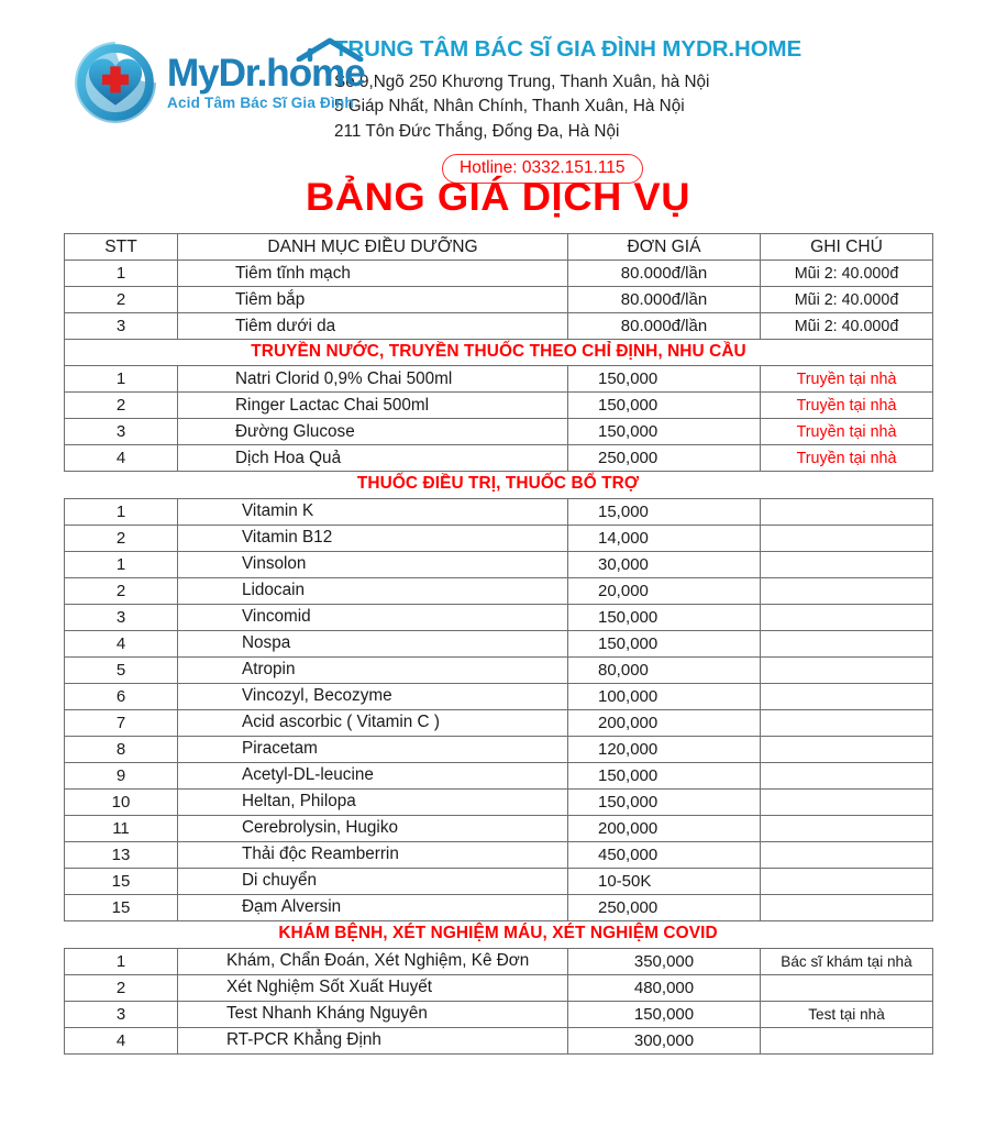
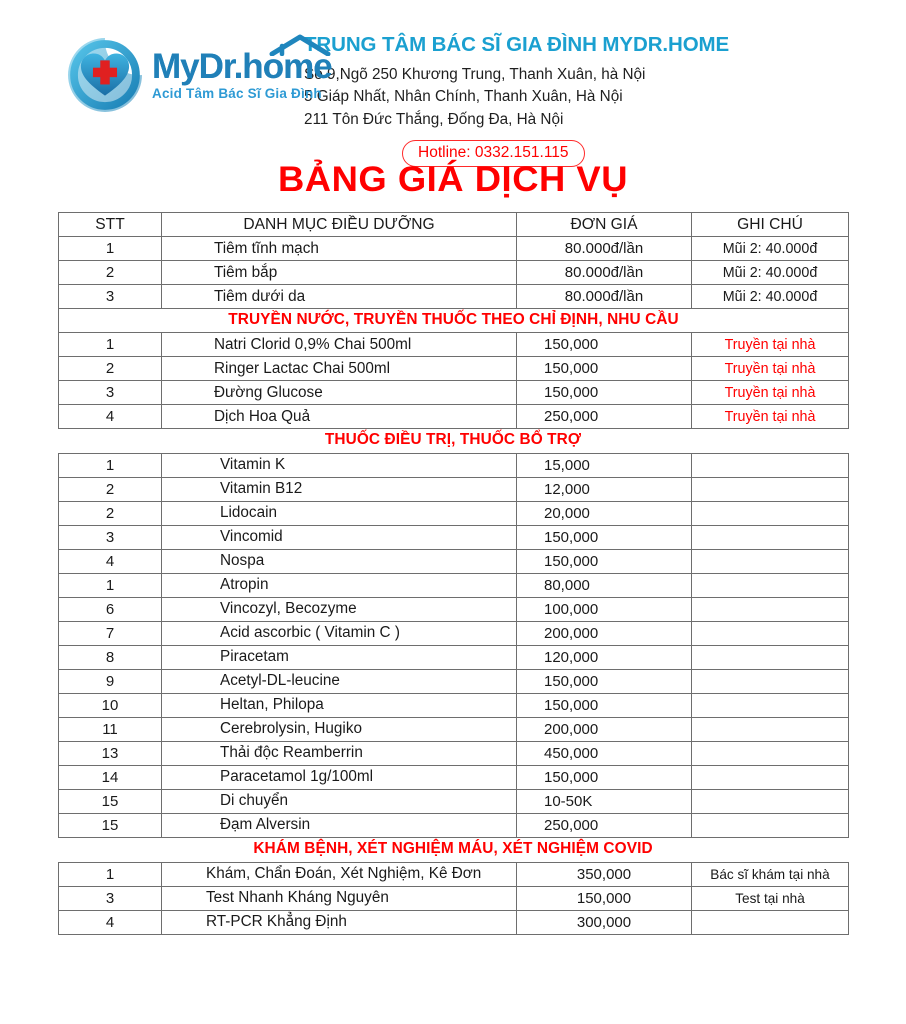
  MyDr.home
  Acid Tâm Bác Sĩ Gia Đình
  RUNG TÂM BÁC SĨ GIA ĐÌNH MYDR.HOME
  ,Ngõ 250 Khương Trung, Thanh Xuân, hà Nội
  5 Giáp Nhất, Nhân Chính, Thanh Xuân, Hà Nội
  211 Tôn Đức Thắng, Đống Đa, Hà Nội
  Hotline: 0332.151.115
  BẢNG GIÁ DỊCH VỤ
  STT	DANH MỤC ĐIỀU DƯỠNG	ĐƠN GIÁ	GHI CHÚ
  1	Tiêm tĩnh mạch	80.000đ/lần	Mũi 2: 40.000đ
  2	Tiêm bắp	80.000đ/lần	Mũi 2: 40.000đ
  3	Tiêm dưới da	80.000đ/lần	Mũi 2: 40.000đ
  TRUYỀN NƯỚC, TRUYỀN THUỐC THEO CHỈ ĐỊNH, NHU CẦU
  1	Natri Clorid 0,9% Chai 500ml	150,000	Truyền tại nhà
  2	Ringer Lactac Chai 500ml	150,000	Truyền tại nhà
  3	Đường Glucose	150,000	Truyền tại nhà
  4	Dịch Hoa Quả	250,000	Truyền tại nhà
  THUỐC ĐIỀU TRỊ, THUỐC BỔ TRỢ
  1	Vitamin K	15,000
- 2	Vitamin B12	14,000
+ 2	Vitamin B12	12,000
- 1	Vinsolon	30,000
  2	Lidocain	20,000
  3	Vincomid	150,000
  4	Nospa	150,000
- 5	Atropin	80,000
+ 1	Atropin	80,000
  6	Vincozyl, Becozyme	100,000
  7	Acid ascorbic ( Vitamin C )	200,000
  8	Piracetam	120,000
  9	Acetyl-DL-leucine	150,000
  10	Heltan, Philopa	150,000
  11	Cerebrolysin, Hugiko	200,000
  13	Thải độc Reamberrin	450,000
+ 14	Paracetamol 1g/100ml	150,000
  15	Di chuyển	10-50K
  15	Đạm Alversin	250,000
  KHÁM BỆNH, XÉT NGHIỆM MÁU, XÉT NGHIỆM COVID
  1	Khám, Chẩn Đoán, Xét Nghiệm, Kê Đơn	350,000	Bác sĩ khám tại nhà
- 2	Xét Nghiệm Sốt Xuất Huyết	480,000
  3	Test Nhanh Kháng Nguyên	150,000	Test tại nhà
  4	RT-PCR Khẳng Định	300,000
